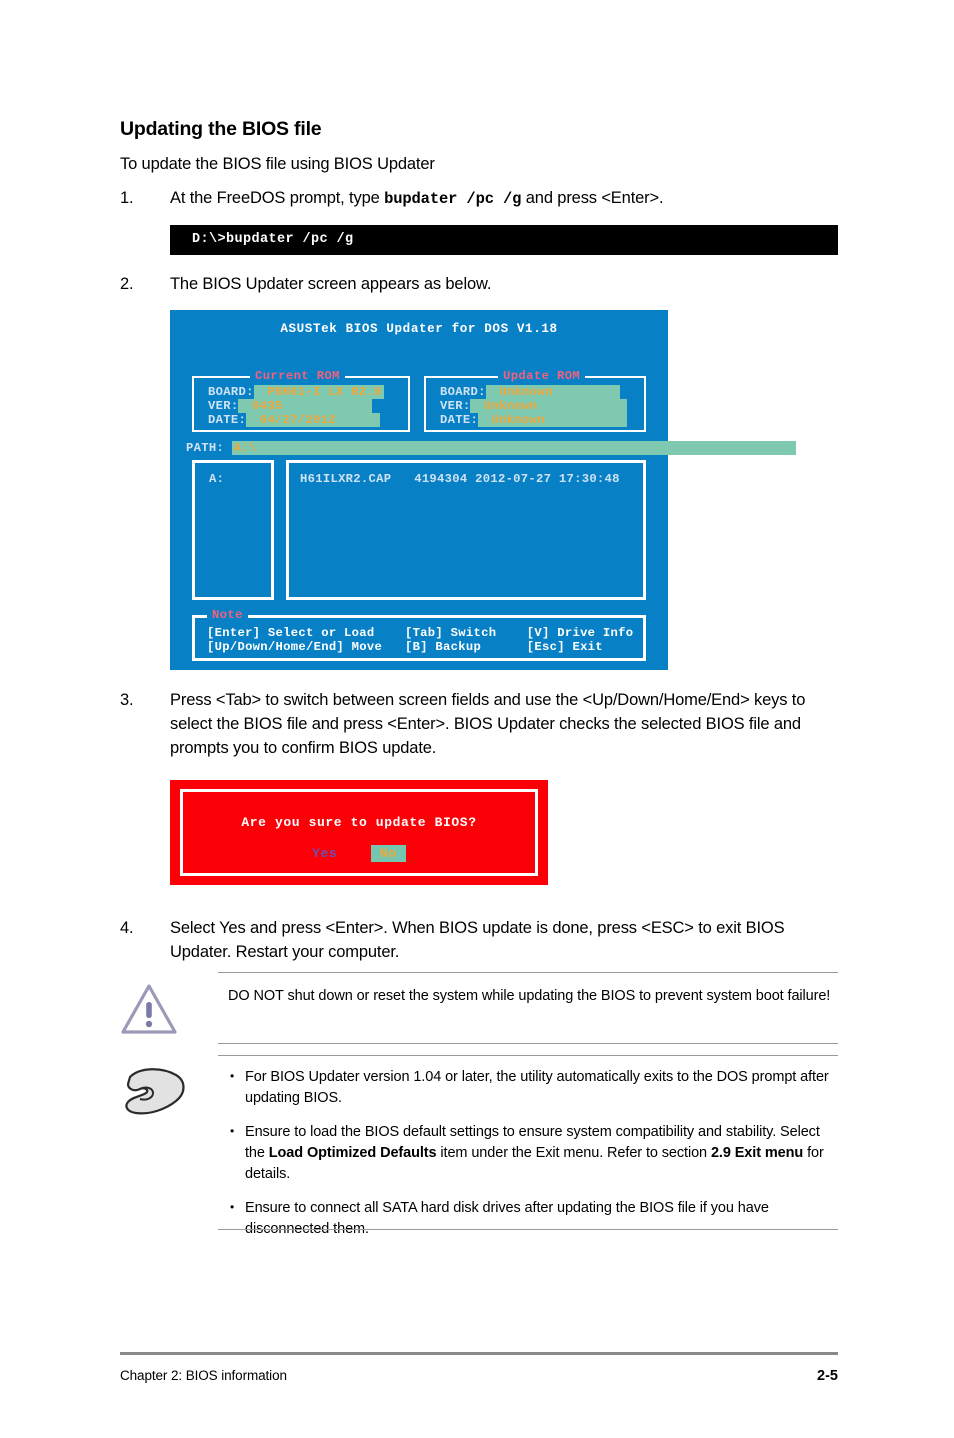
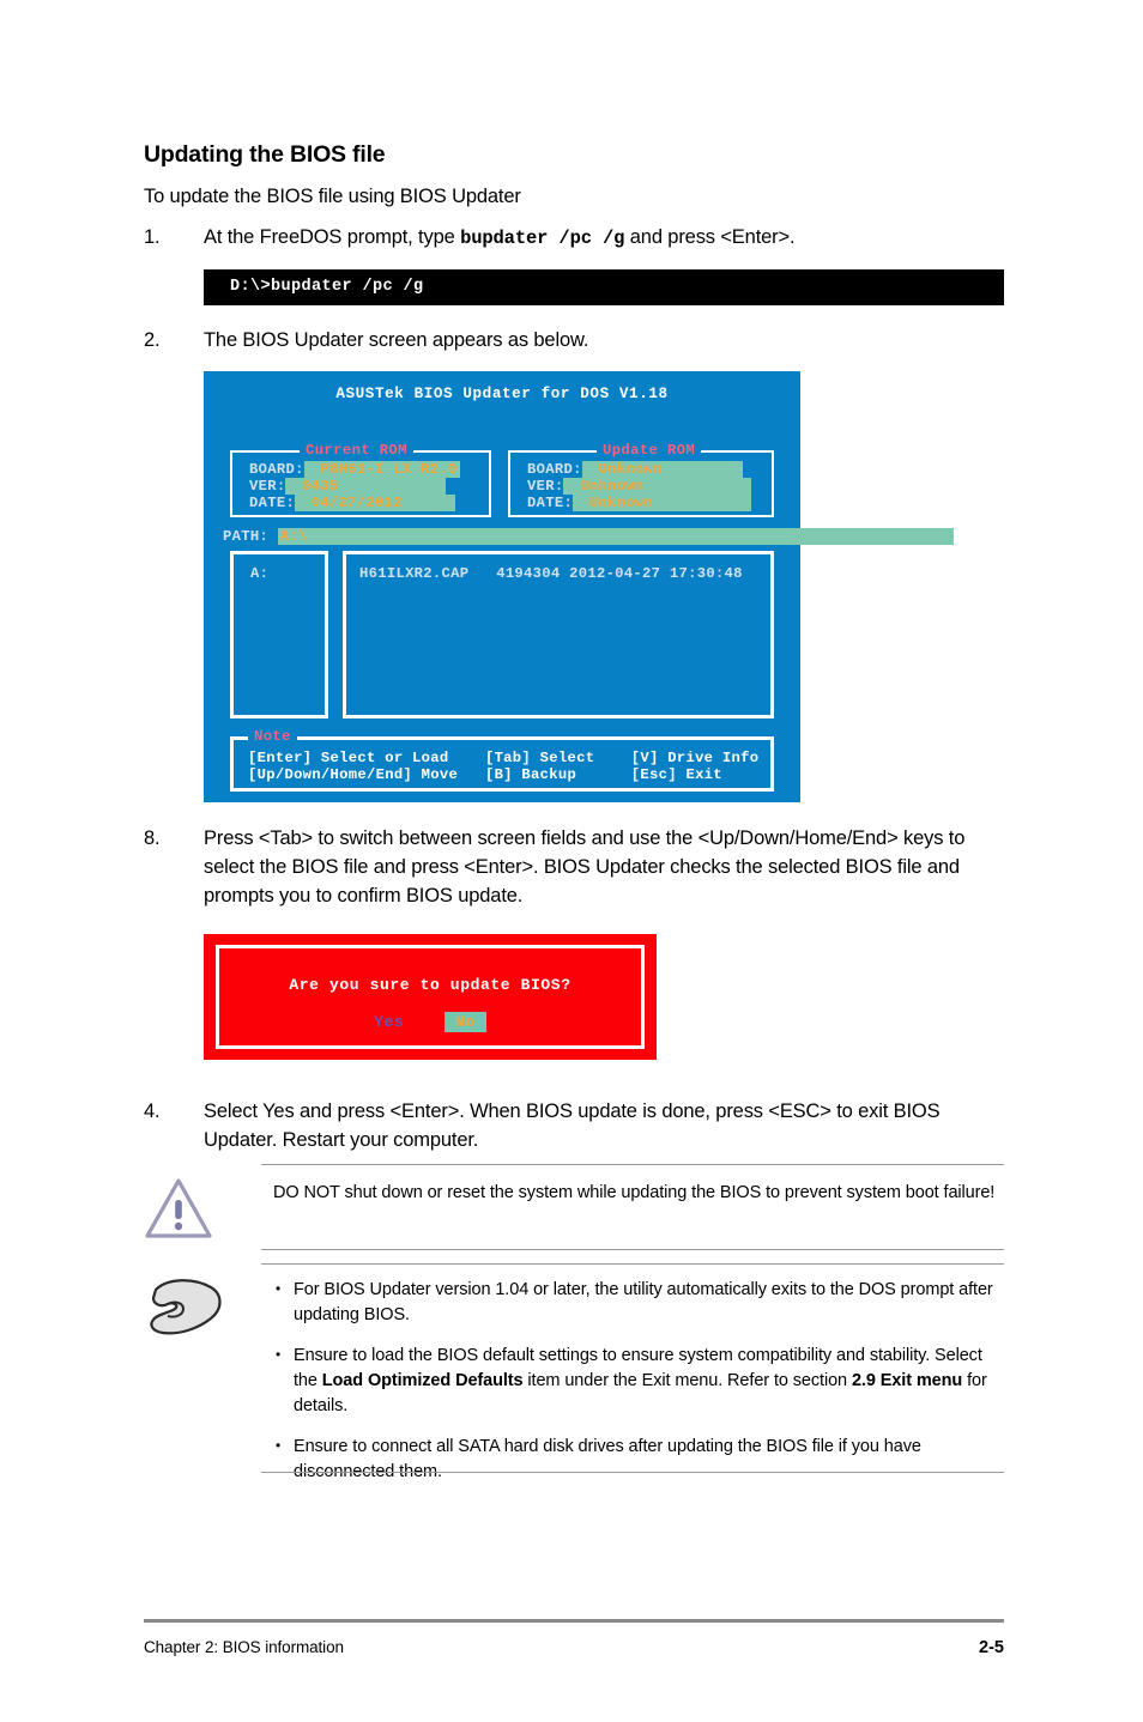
  Updating the BIOS file
  To update the BIOS file using BIOS Updater
  1.
  At the FreeDOS prompt, type bupdater /pc /g and press <Enter>.
  D:\>bupdater /pc /g
  2.
  The BIOS Updater screen appears as below.
  ASUSTek BIOS Updater for DOS V1.18
  Current ROM
  BOARD: P8H61-I LX R2.0
  VER: 0435
  DATE: 04/27/2012
  Update ROM
  BOARD: Unknown
  VER: Unknown
  DATE: Unknown
  PATH: A:\
  A:
- H61ILXR2.CAP 4194304 2012-07-27 17:30:48
+ H61ILXR2.CAP 4194304 2012-04-27 17:30:48
  Note
- [Enter] Select or Load [Tab] Switch [V] Drive Info
+ [Enter] Select or Load [Tab] Select [V] Drive Info
  [Up/Down/Home/End] Move [B] Backup [Esc] Exit
- 3.
+ 8.
  Press <Tab> to switch between screen fields and use the <Up/Down/Home/End> keys to select the BIOS file and press <Enter>. BIOS Updater checks the selected BIOS file and prompts you to confirm BIOS update.
  Are you sure to update BIOS?
  Yes No
  4.
  Select Yes and press <Enter>. When BIOS update is done, press <ESC> to exit BIOS Updater. Restart your computer.
  DO NOT shut down or reset the system while updating the BIOS to prevent system boot failure!
  For BIOS Updater version 1.04 or later, the utility automatically exits to the DOS prompt after updating BIOS.
  Ensure to load the BIOS default settings to ensure system compatibility and stability. Select the Load Optimized Defaults item under the Exit menu. Refer to section 2.9 Exit menu for details.
  Ensure to connect all SATA hard disk drives after updating the BIOS file if you have
  Chapter 2: BIOS information
  2-5
